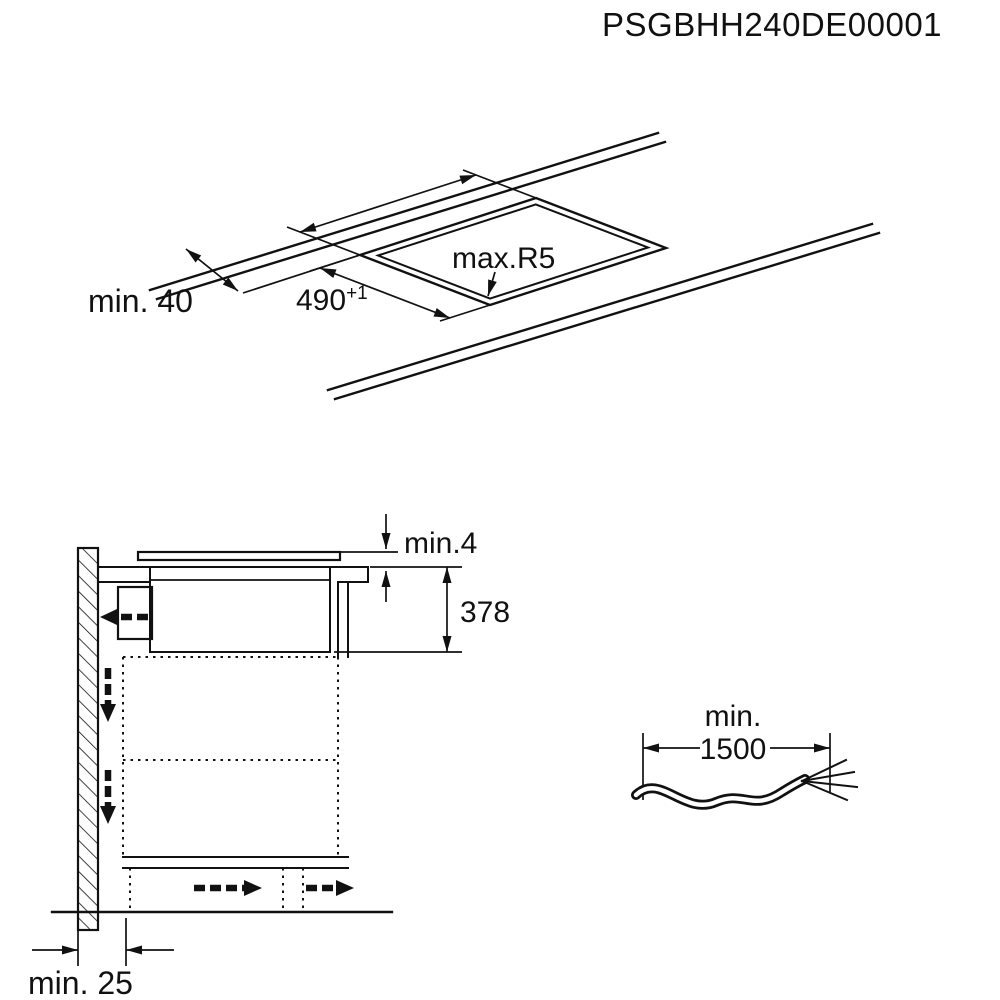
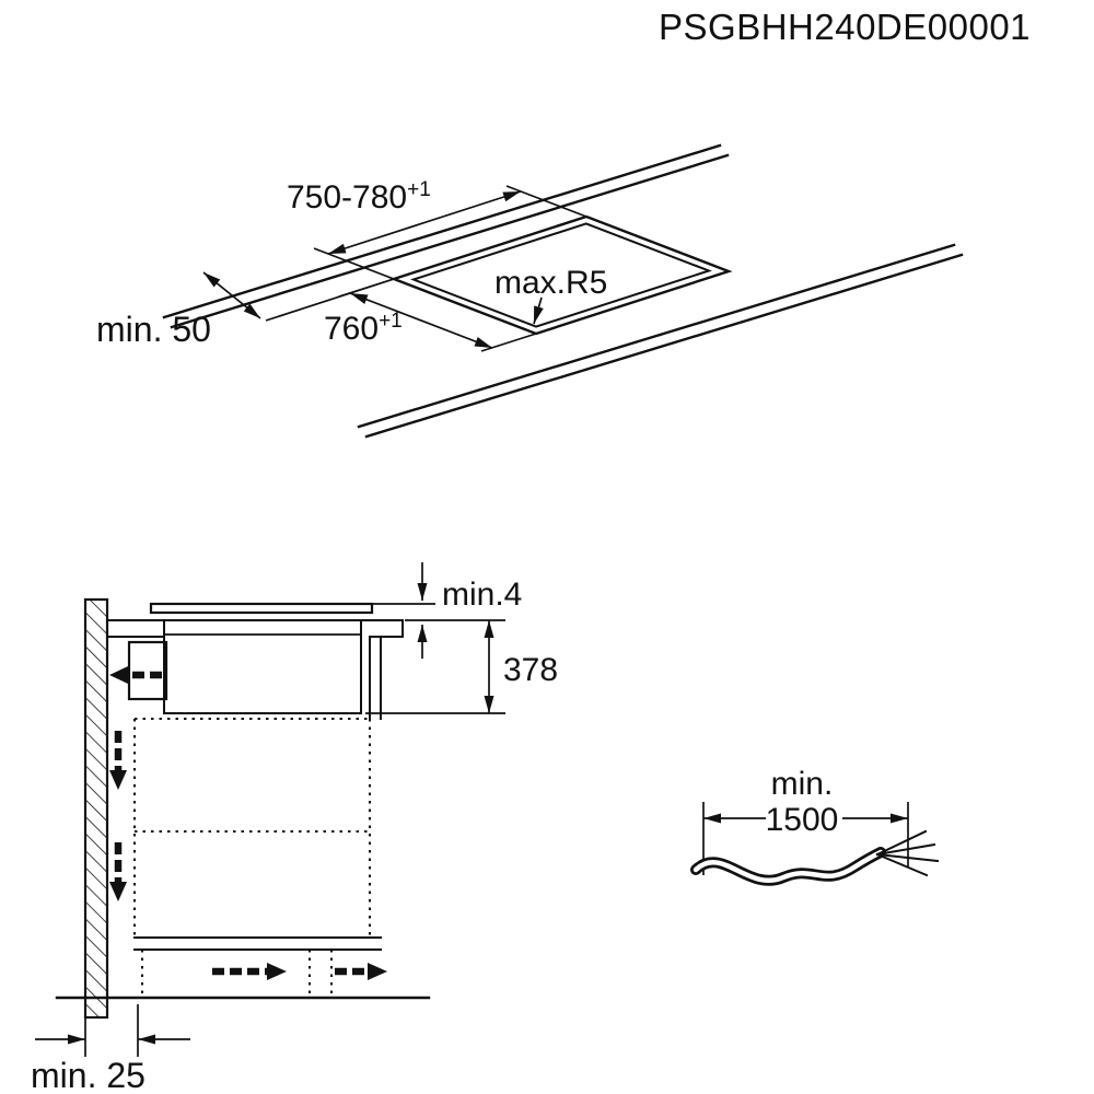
  PSGBHH240DE00001
+ 750-780+1
- 490+1
+ 760+1
- min. 40
+ min. 50
  max.R5
  min.4
  378
  min. 25
  min.
  1500
